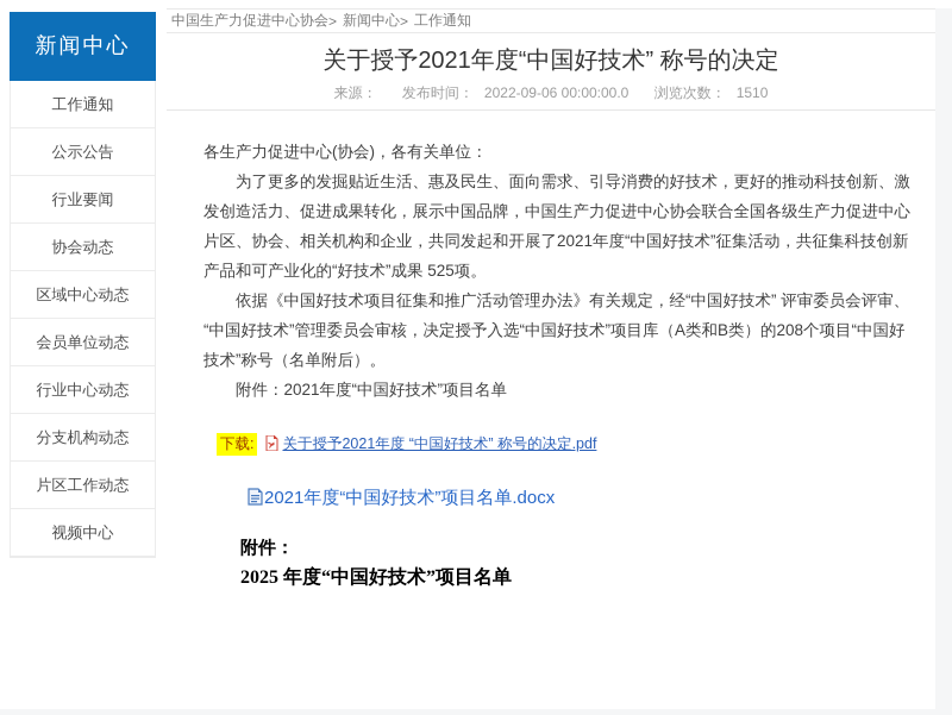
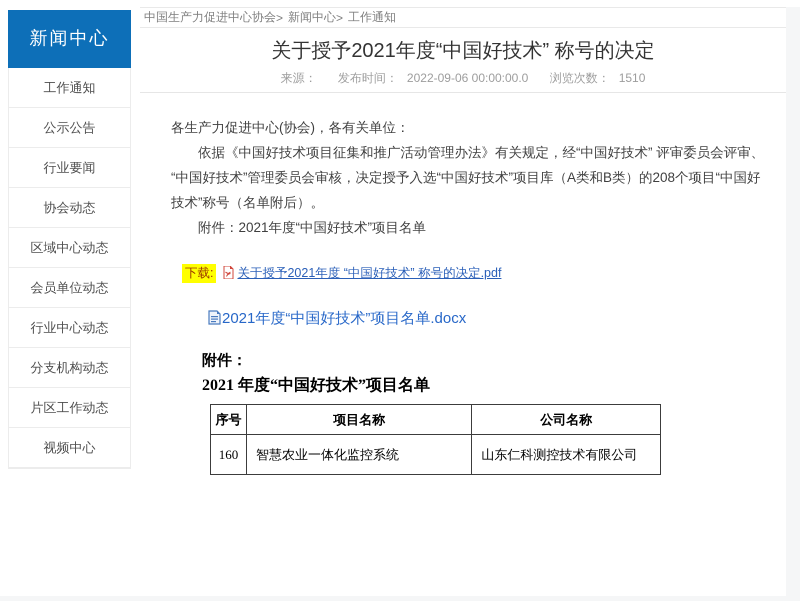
  新闻中心
  工作通知
  公示公告
  行业要闻
  协会动态
  区域中心动态
  会员单位动态
  行业中心动态
  分支机构动态
  片区工作动态
  视频中心
  中国生产力促进中心协会
  >
  新闻中心
  >
  工作通知
  关于授予2021年度“中国好技术” 称号的决定
  来源： 发布时间： 2022-09-06 00:00:00.0 浏览次数： 1510
  各生产力促进中心(协会)，各有关单位：
- 为了更多的发掘贴近生活、惠及民生、面向需求、引导消费的好技术，更好的推动科技创新、激发创造活力、促进成果转化，展示中国品牌，中国生产力促进中心协会联合全国各级生产力促进中心片区、协会、相关机构和企业，共同发起和开展了2021年度“中国好技术”征集活动，共征集科技创新产品和可产业化的“好技术”成果 525项。
  依据《中国好技术项目征集和推广活动管理办法》有关规定，经“中国好技术” 评审委员会评审、 “中国好技术”管理委员会审核，决定授予入选“中国好技术”项目库（A类和B类）的208个项目“中国好技术”称号（名单附后）。
  附件：2021年度“中国好技术”项目名单
  下载:
  关于授予2021年度 “中国好技术” 称号的决定.pdf
  2021年度“中国好技术”项目名单.docx
  附件：
- 2025 年度“中国好技术”项目名单
+ 2021 年度“中国好技术”项目名单
+ 序号	项目名称	公司名称
+ 160	智慧农业一体化监控系统	山东仁科测控技术有限公司
